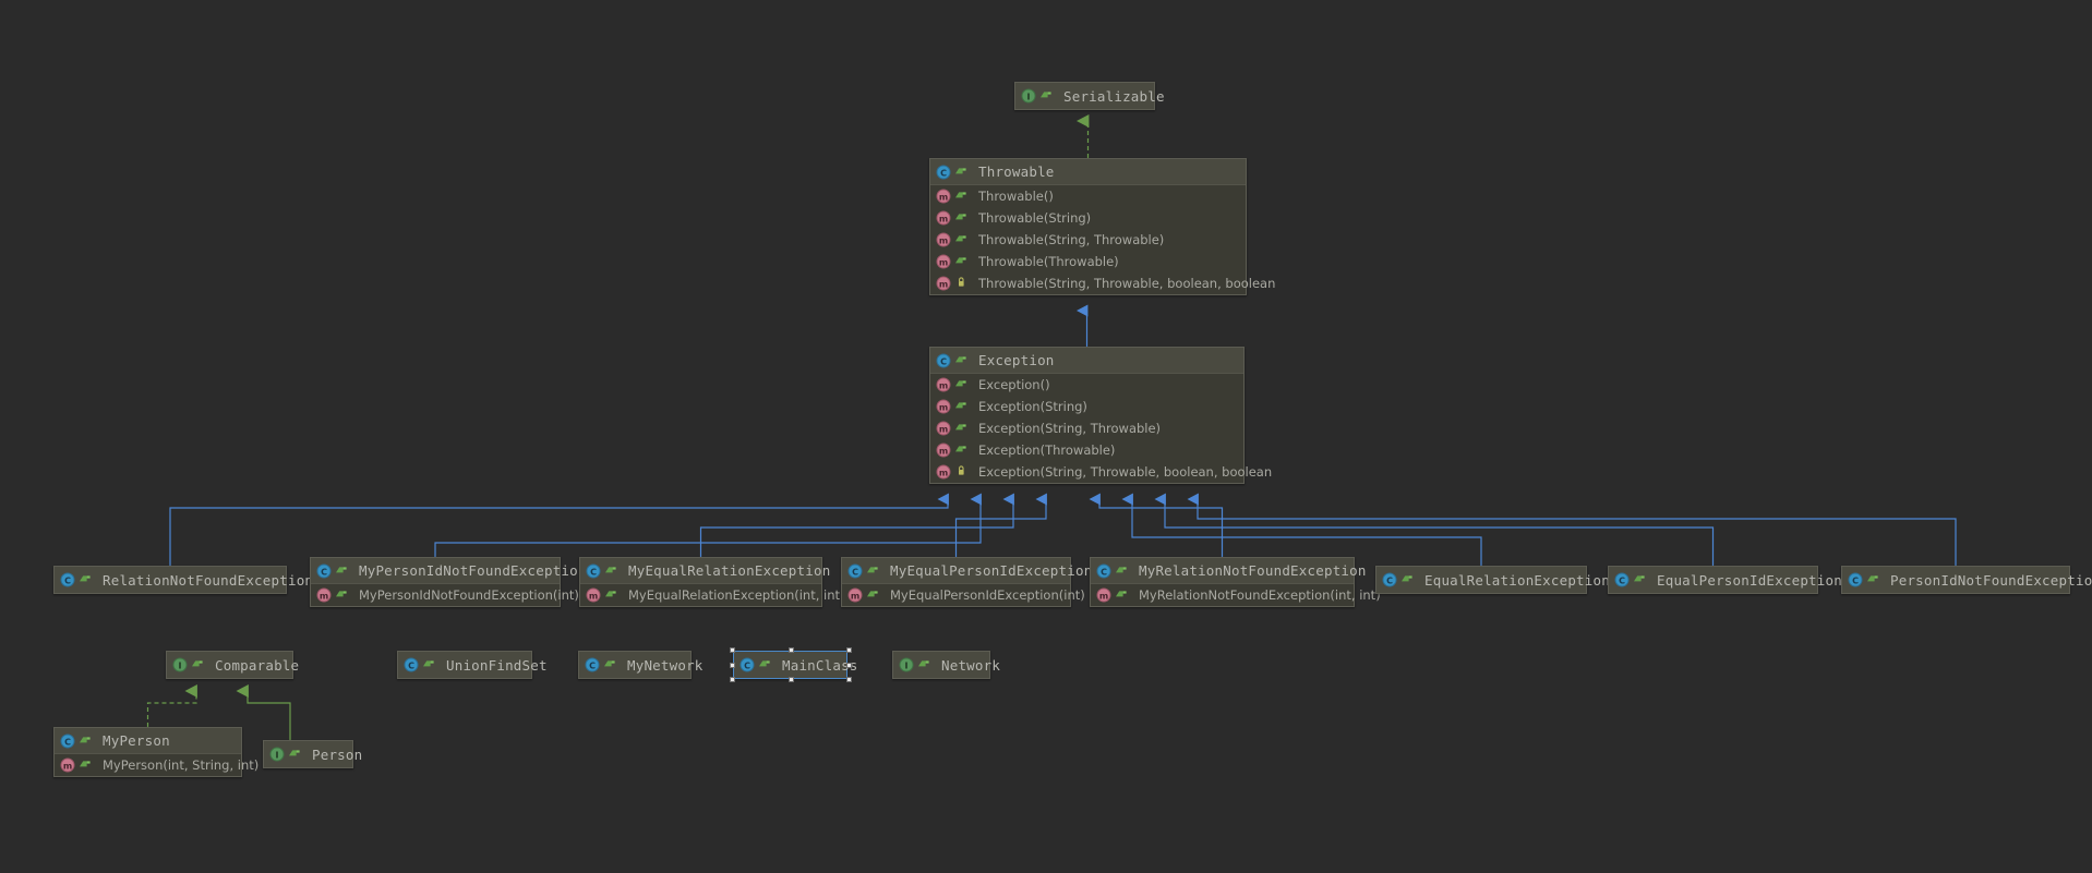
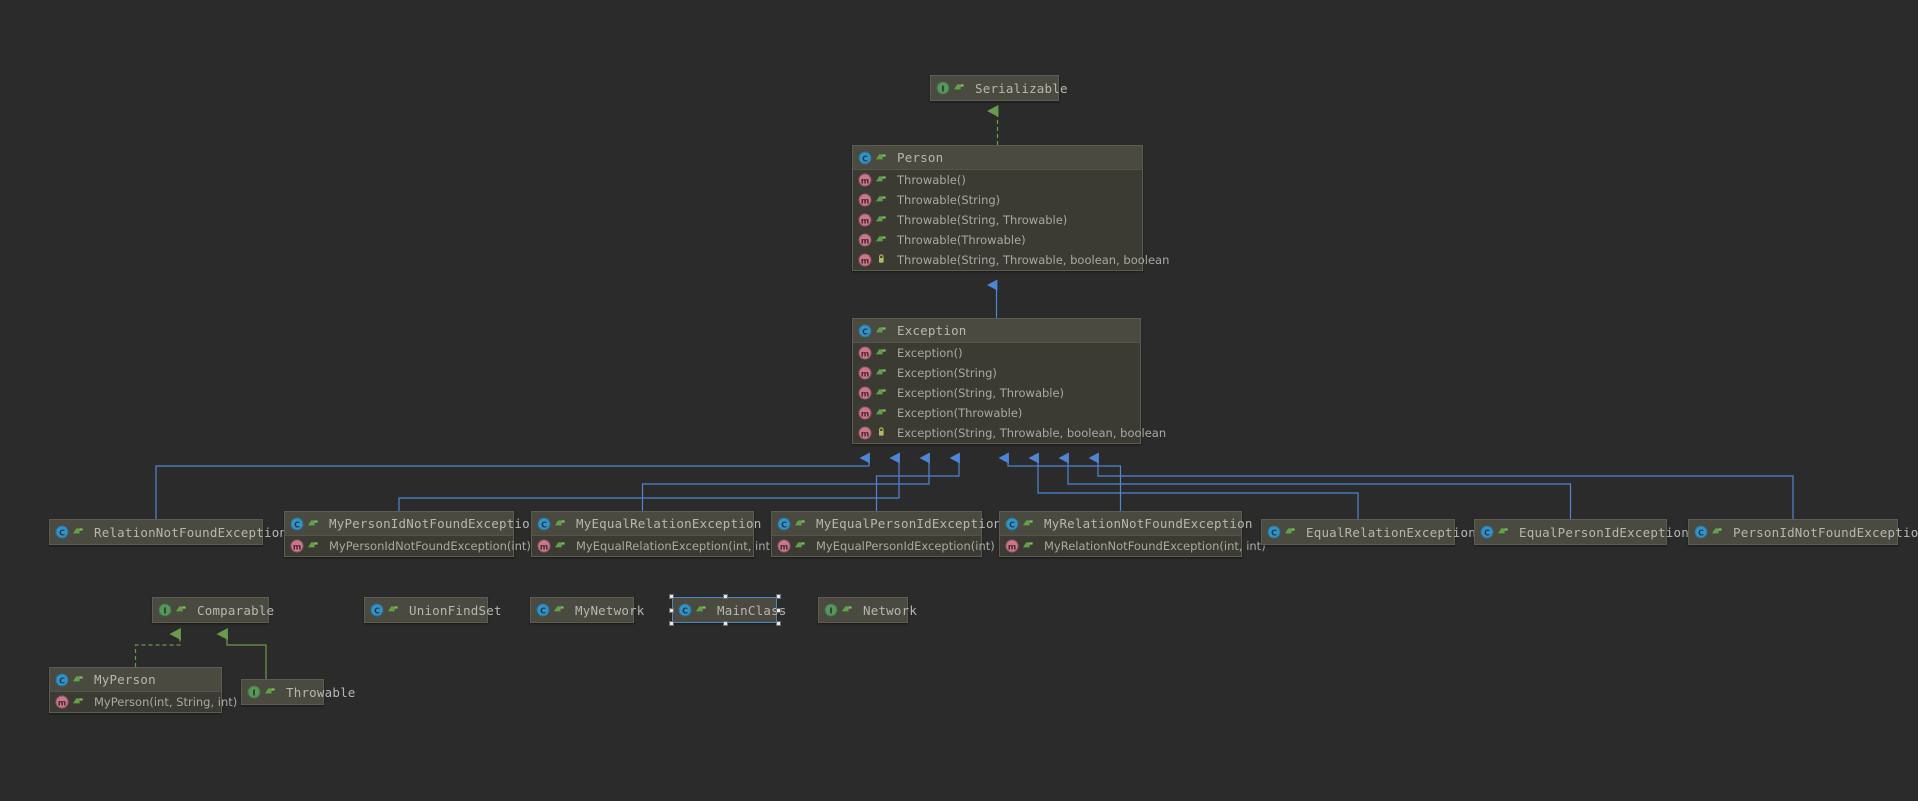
  I
  Serializable
  C
- Throwable
+ Person
  m
  Throwable()
  m
  Throwable(String)
  m
  Throwable(String, Throwable)
  m
  Throwable(Throwable)
  m
  Throwable(String, Throwable, boolean, boolean
  C
  Exception
  m
  Exception()
  m
  Exception(String)
  m
  Exception(String, Throwable)
  m
  Exception(Throwable)
  m
  Exception(String, Throwable, boolean, boolean
  C
  RelationNotFoundExceptio
  C
  MyPersonIdNotFoundExceptio
  m
  MyPersonIdNotFoundException(int)
  C
  MyEqualRelationException
  m
  MyEqualRelationException(int, int
  C
  MyEqualPersonIdException
  m
  MyEqualPersonIdException(int)
  C
  MyRelationNotFoundException
  m
  MyRelationNotFoundException(int, int)
  C
  EqualRelationException
  C
  EqualPersonIdException
  C
  PersonIdNotFoundExceptio
  I
  Comparable
  C
  UnionFindSet
  C
  MyNetwork
  C
  MainClass
  I
  Network
  C
  MyPerson
  m
  MyPerson(int, String, int)
  I
- Person
+ Throwable
